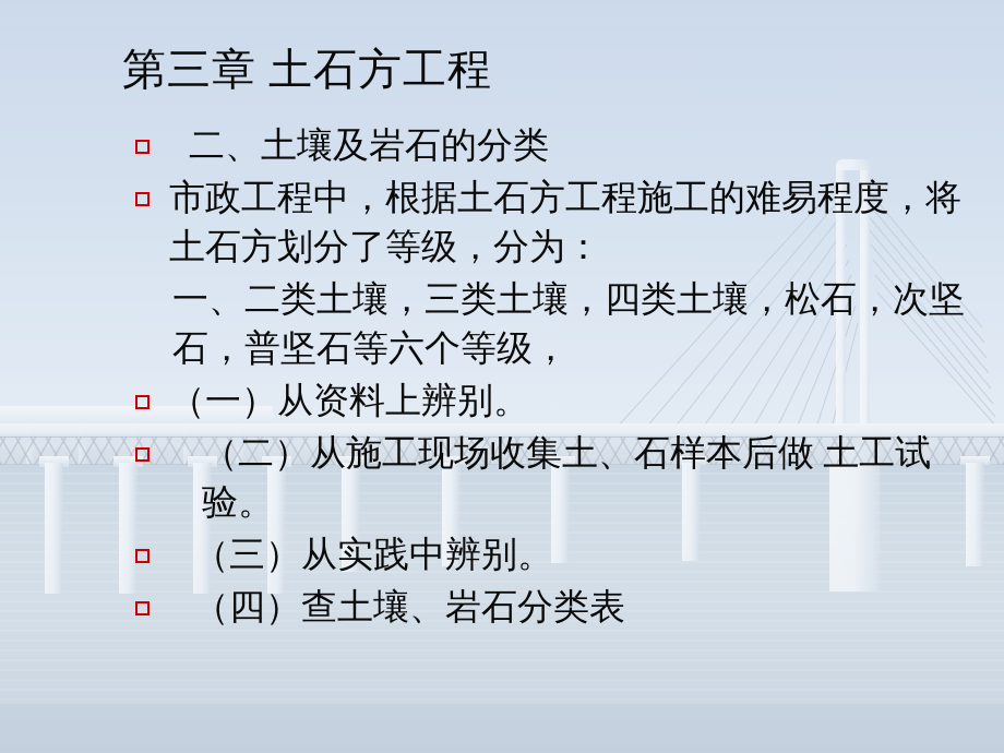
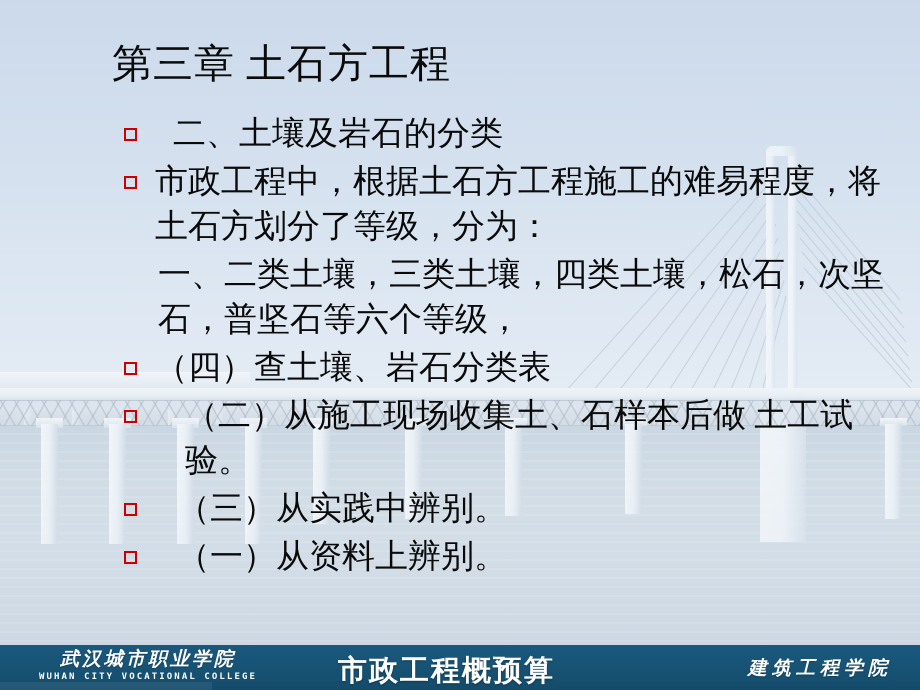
  第三章 土石方工程
  二、土壤及岩石的分类
  市政工程中，根据土石方工程施工的难易程度，将土石方划分了等级，分为：
  一、二类土壤，三类土壤，四类土壤，松石，次坚石，普坚石等六个等级，
- （一）从资料上辨别。
+ （四）查土壤、岩石分类表
  （二）从施工现场收集土、石样本后做 土工试验。
  （三）从实践中辨别。
- （四）查土壤、岩石分类表
+ （一）从资料上辨别。
+ 武汉城市职业学院
+ WUHAN CITY VOCATIONAL COLLEGE
+ 市政工程概预算
+ 建筑工程学院
